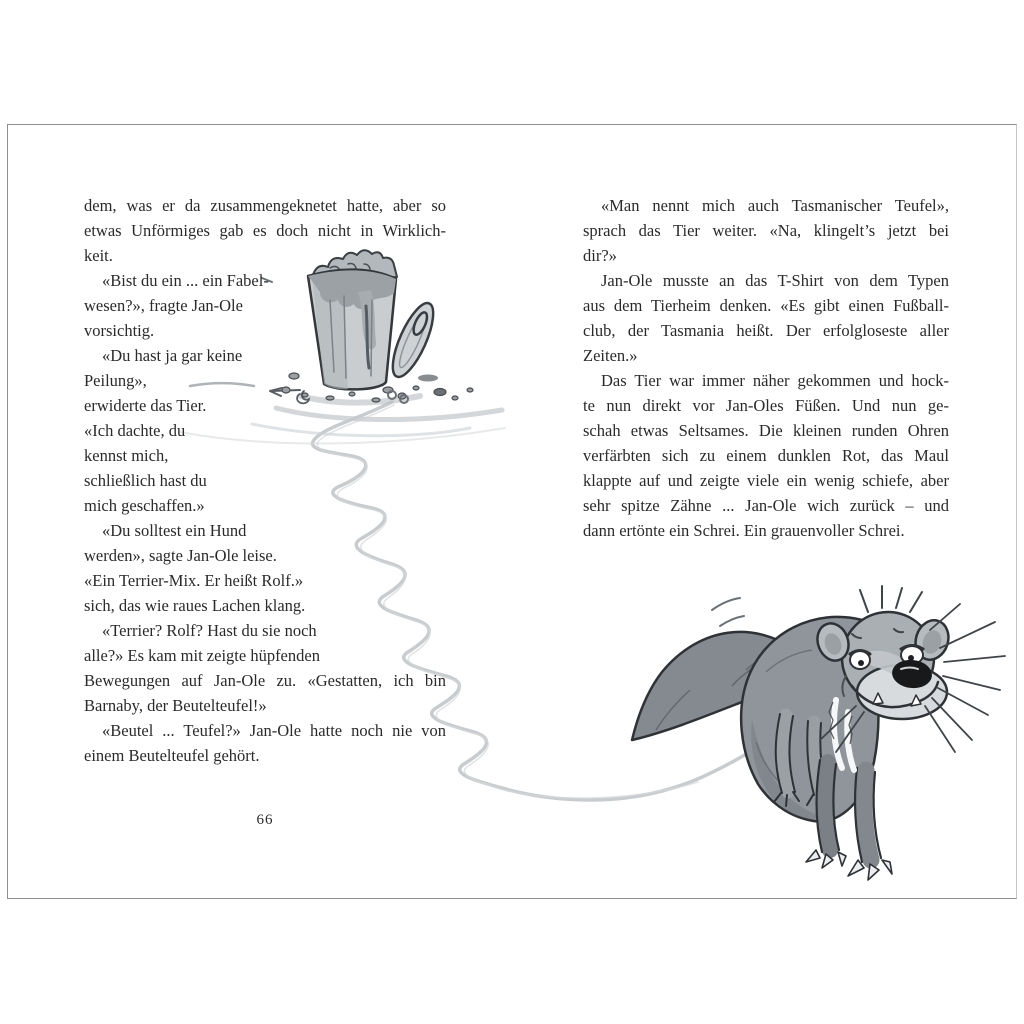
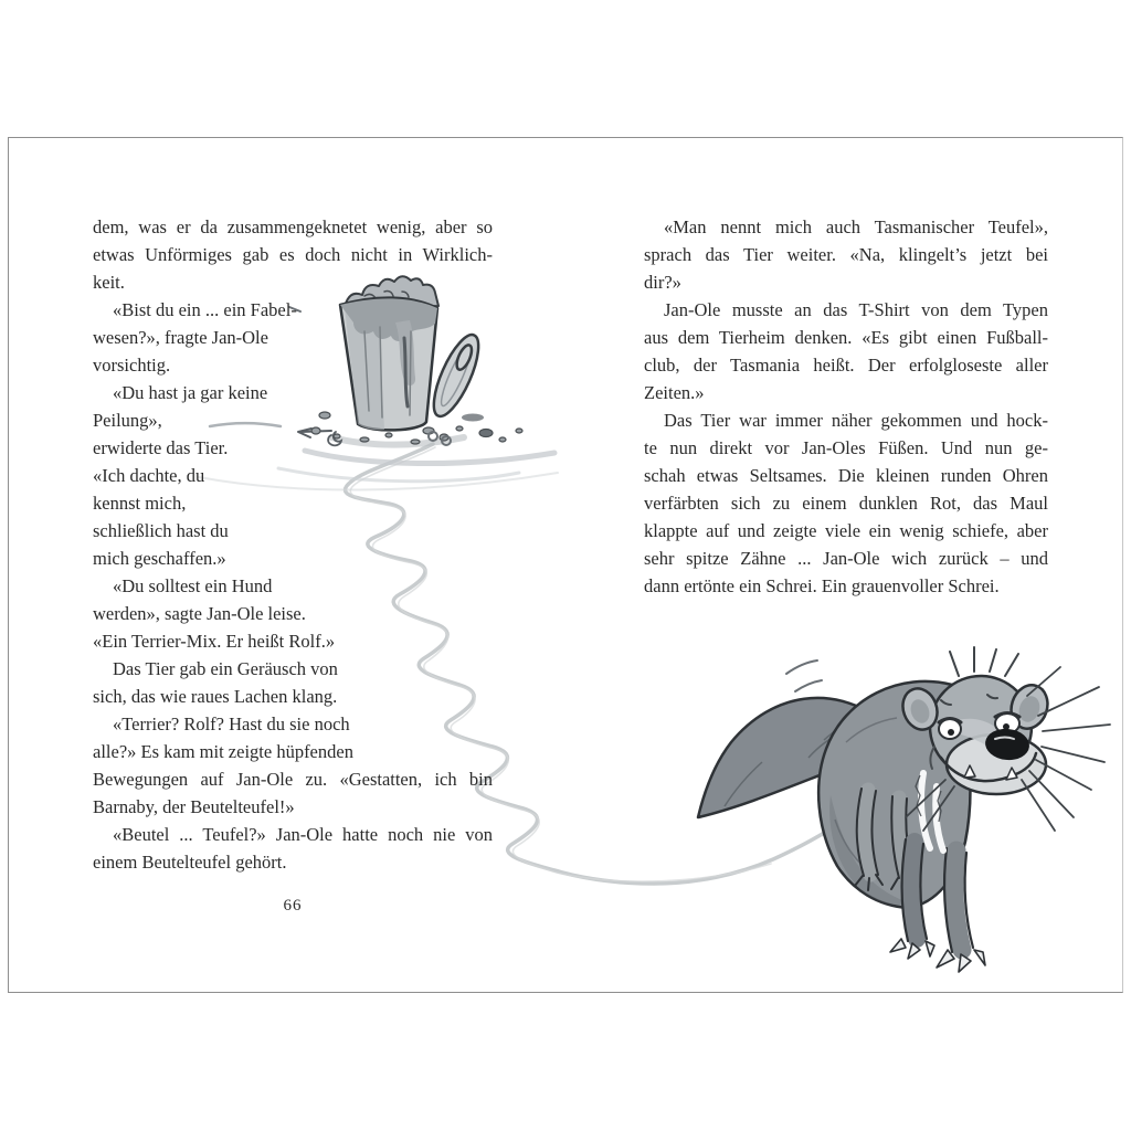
- dem, was er da zusammengeknetet hatte, aber so
+ dem, was er da zusammengeknetet wenig, aber so
  etwas Unförmiges gab es doch nicht in Wirklich-
  keit.
  «Bist du ein ... ein Fabel-
  wesen?», fragte Jan-Ole
  vorsichtig.
  «Du hast ja gar keine
  Peilung»,
  erwiderte das Tier.
  «Ich dachte, du
  kennst mich,
  schließlich hast du
  mich geschaffen.»
  «Du solltest ein Hund
  werden», sagte Jan-Ole leise.
  «Ein Terrier-Mix. Er heißt Rolf.»
+ Das Tier gab ein Geräusch von
  sich, das wie raues Lachen klang.
  «Terrier? Rolf? Hast du sie noch
  alle?» Es kam mit zeigte hüpfenden
  Bewegungen auf Jan-Ole zu. «Gestatten, ich bin
  Barnaby, der Beutelteufel!»
  «Beutel ... Teufel?» Jan-Ole hatte noch nie von
  einem Beutelteufel gehört.
  «Man nennt mich auch Tasmanischer Teufel»,
  sprach das Tier weiter. «Na, klingelt’s jetzt bei
  dir?»
  Jan-Ole musste an das T-Shirt von dem Typen
  aus dem Tierheim denken. «Es gibt einen Fußball-
  club, der Tasmania heißt. Der erfolgloseste aller
  Zeiten.»
  Das Tier war immer näher gekommen und hock-
  te nun direkt vor Jan-Oles Füßen. Und nun ge-
  schah etwas Seltsames. Die kleinen runden Ohren
  verfärbten sich zu einem dunklen Rot, das Maul
  klappte auf und zeigte viele ein wenig schiefe, aber
  sehr spitze Zähne ... Jan-Ole wich zurück – und
  dann ertönte ein Schrei. Ein grauenvoller Schrei.
  66
